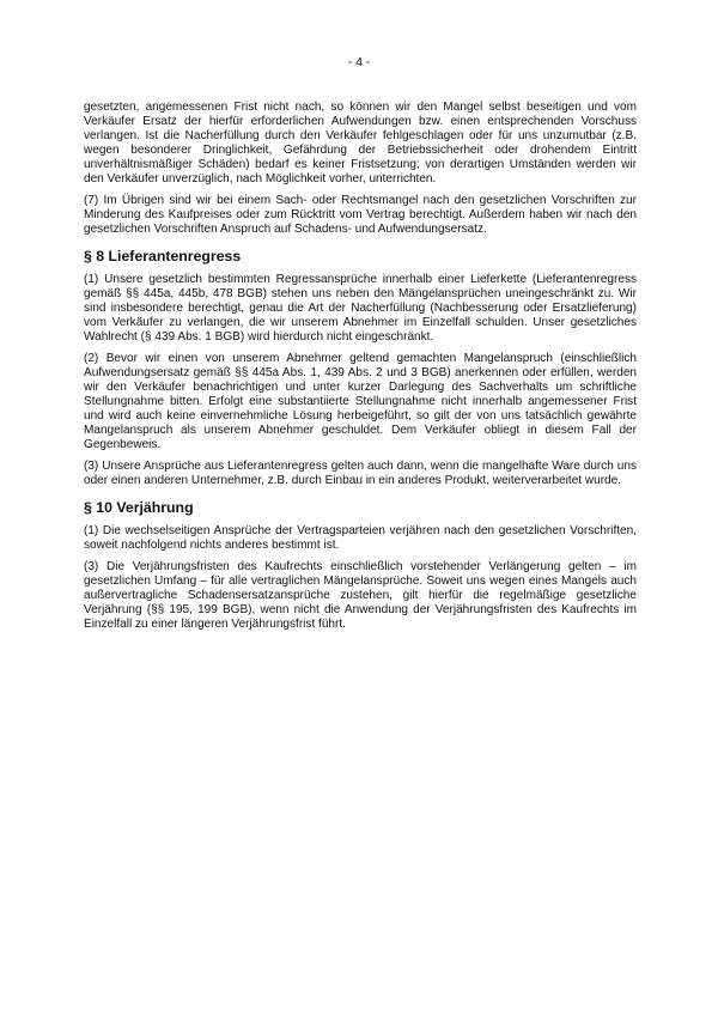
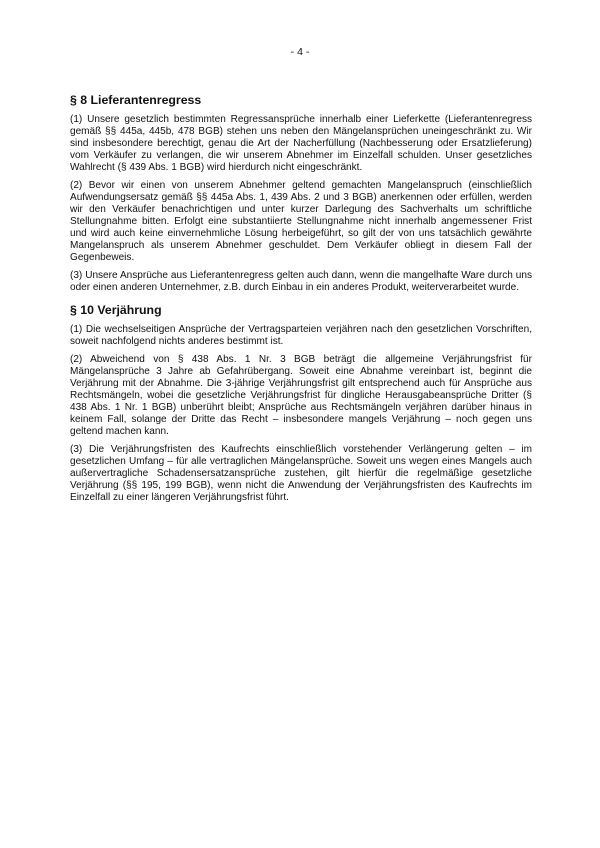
  - 4 -
- gesetzten, angemessenen Frist nicht nach, so können wir den Mangel selbst beseitigen und vom Verkäufer Ersatz der hierfür erforderlichen Aufwendungen bzw. einen entsprechenden Vorschuss verlangen. Ist die Nacherfüllung durch den Verkäufer fehlgeschlagen oder für uns unzumutbar (z.B. wegen besonderer Dringlichkeit, Gefährdung der Betriebssicherheit oder drohendem Eintritt unverhältnismäßiger Schäden) bedarf es keiner Fristsetzung; von derartigen Umständen werden wir den Verkäufer unverzüglich, nach Möglichkeit vorher, unterrichten.
- (7) Im Übrigen sind wir bei einem Sach- oder Rechtsmangel nach den gesetzlichen Vorschriften zur Minderung des Kaufpreises oder zum Rücktritt vom Vertrag berechtigt. Außerdem haben wir nach den gesetzlichen Vorschriften Anspruch auf Schadens- und Aufwendungsersatz.
  § 8 Lieferantenregress
  (1) Unsere gesetzlich bestimmten Regressansprüche innerhalb einer Lieferkette (Lieferantenregress gemäß §§ 445a, 445b, 478 BGB) stehen uns neben den Mängelansprüchen uneingeschränkt zu. Wir sind insbesondere berechtigt, genau die Art der Nacherfüllung (Nachbesserung oder Ersatzlieferung) vom Verkäufer zu verlangen, die wir unserem Abnehmer im Einzelfall schulden. Unser gesetzliches Wahlrecht (§ 439 Abs. 1 BGB) wird hierdurch nicht eingeschränkt.
  (2) Bevor wir einen von unserem Abnehmer geltend gemachten Mangelanspruch (einschließlich Aufwendungsersatz gemäß §§ 445a Abs. 1, 439 Abs. 2 und 3 BGB) anerkennen oder erfüllen, werden wir den Verkäufer benachrichtigen und unter kurzer Darlegung des Sachverhalts um schriftliche Stellungnahme bitten. Erfolgt eine substantiierte Stellungnahme nicht innerhalb angemessener Frist und wird auch keine einvernehmliche Lösung herbeigeführt, so gilt der von uns tatsächlich gewährte Mangelanspruch als unserem Abnehmer geschuldet. Dem Verkäufer obliegt in diesem Fall der Gegenbeweis.
  (3) Unsere Ansprüche aus Lieferantenregress gelten auch dann, wenn die mangelhafte Ware durch uns oder einen anderen Unternehmer, z.B. durch Einbau in ein anderes Produkt, weiterverarbeitet wurde.
  § 10 Verjährung
  (1) Die wechselseitigen Ansprüche der Vertragsparteien verjähren nach den gesetzlichen Vorschriften, soweit nachfolgend nichts anderes bestimmt ist.
+ (2) Abweichend von § 438 Abs. 1 Nr. 3 BGB beträgt die allgemeine Verjährungsfrist für Mängelansprüche 3 Jahre ab Gefahrübergang. Soweit eine Abnahme vereinbart ist, beginnt die Verjährung mit der Abnahme. Die 3-jährige Verjährungsfrist gilt entsprechend auch für Ansprüche aus Rechtsmängeln, wobei die gesetzliche Verjährungsfrist für dingliche Herausgabeansprüche Dritter (§ 438 Abs. 1 Nr. 1 BGB) unberührt bleibt; Ansprüche aus Rechtsmängeln verjähren darüber hinaus in keinem Fall, solange der Dritte das Recht – insbesondere mangels Verjährung – noch gegen uns geltend machen kann.
  (3) Die Verjährungsfristen des Kaufrechts einschließlich vorstehender Verlängerung gelten – im gesetzlichen Umfang – für alle vertraglichen Mängelansprüche. Soweit uns wegen eines Mangels auch außervertragliche Schadensersatzansprüche zustehen, gilt hierfür die regelmäßige gesetzliche Verjährung (§§ 195, 199 BGB), wenn nicht die Anwendung der Verjährungsfristen des Kaufrechts im Einzelfall zu einer längeren Verjährungsfrist führt.
